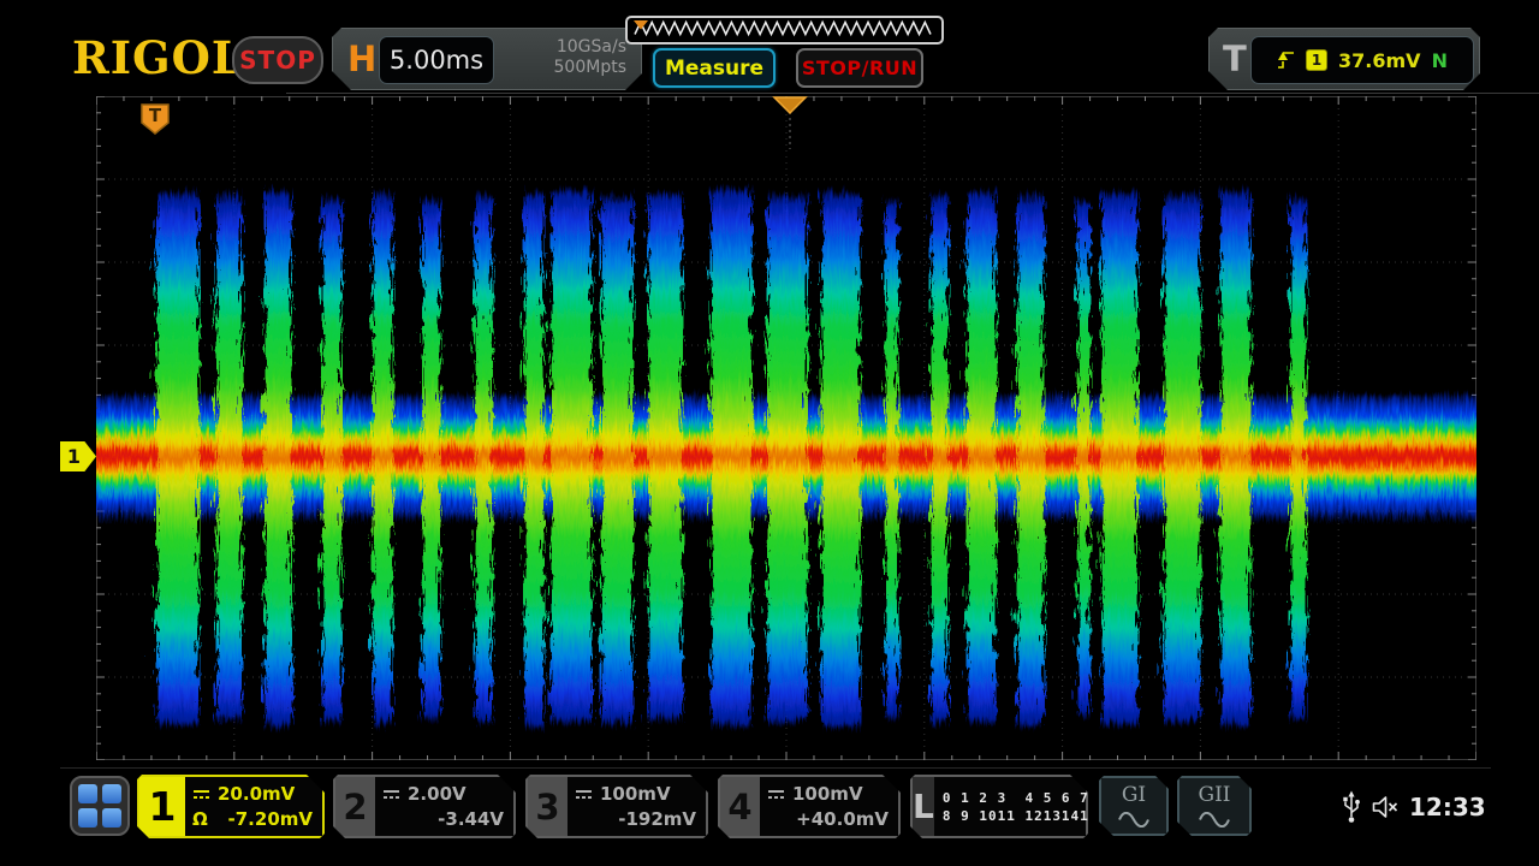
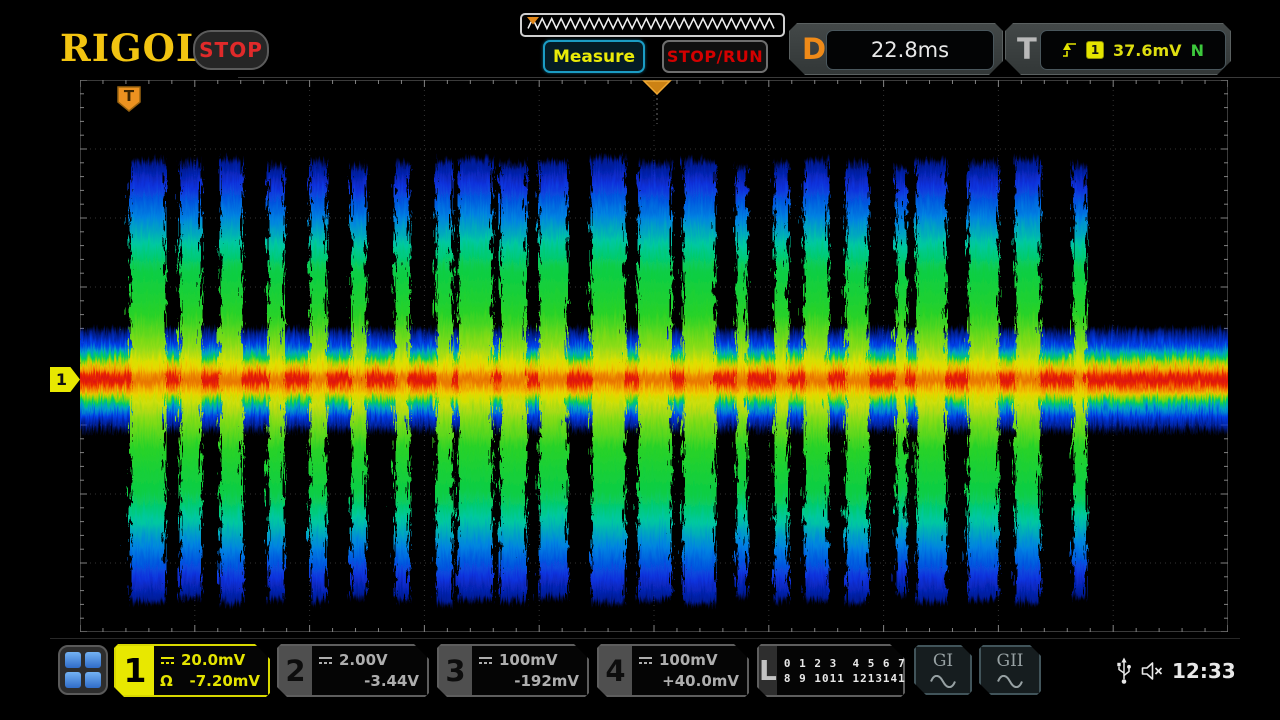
  RIGOL
  STOP
- H
- 5.00ms
- 10GSa/s
- 500Mpts
  Measure
  STOP/RUN
+ D
+ 22.8ms
  T
  1
  37.6mV
  N
  T
  1
  1
  20.0mV
  Ω
  -7.20mV
  2
  2.00V
  -3.44V
  3
  100mV
  -192mV
  4
  100mV
  +40.0mV
  L
  0 1 2 3 4 5 6 7
  8 9 1011 1213141
  GI
  GII
  12:33
